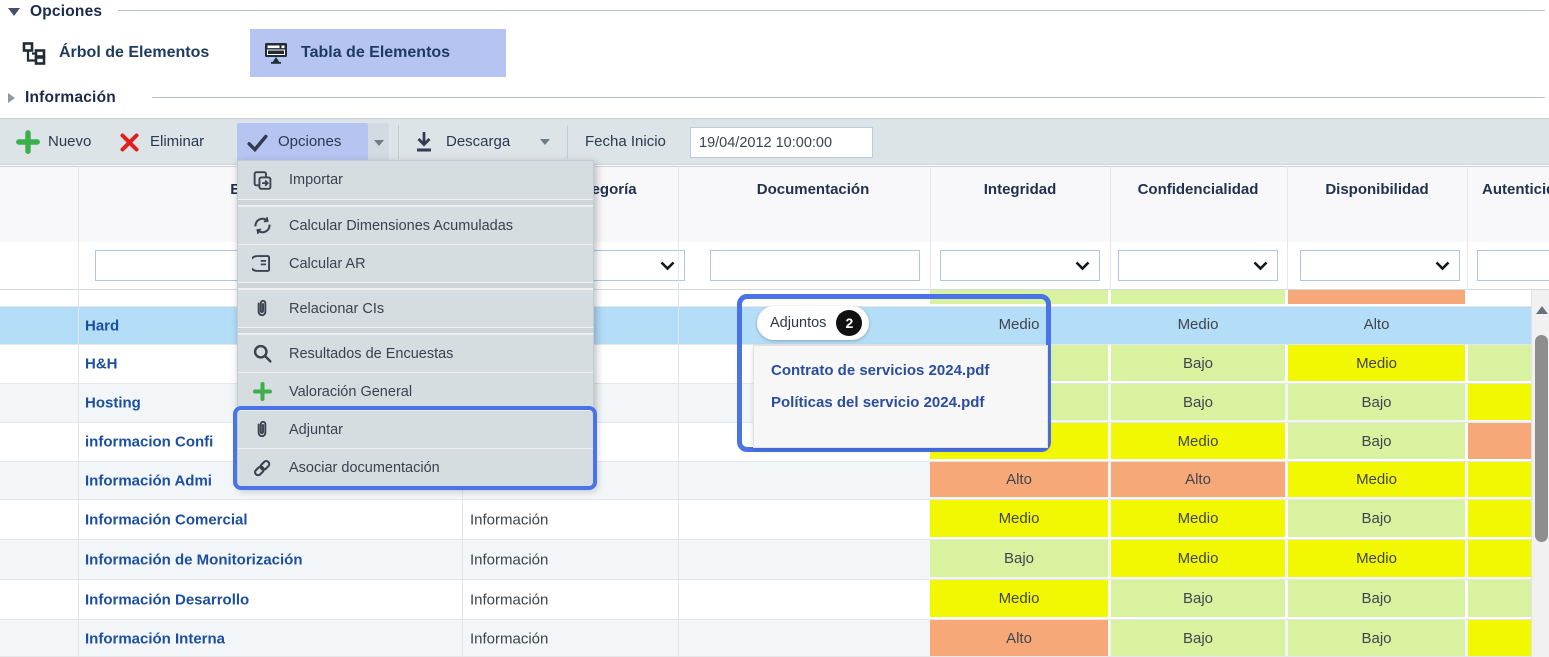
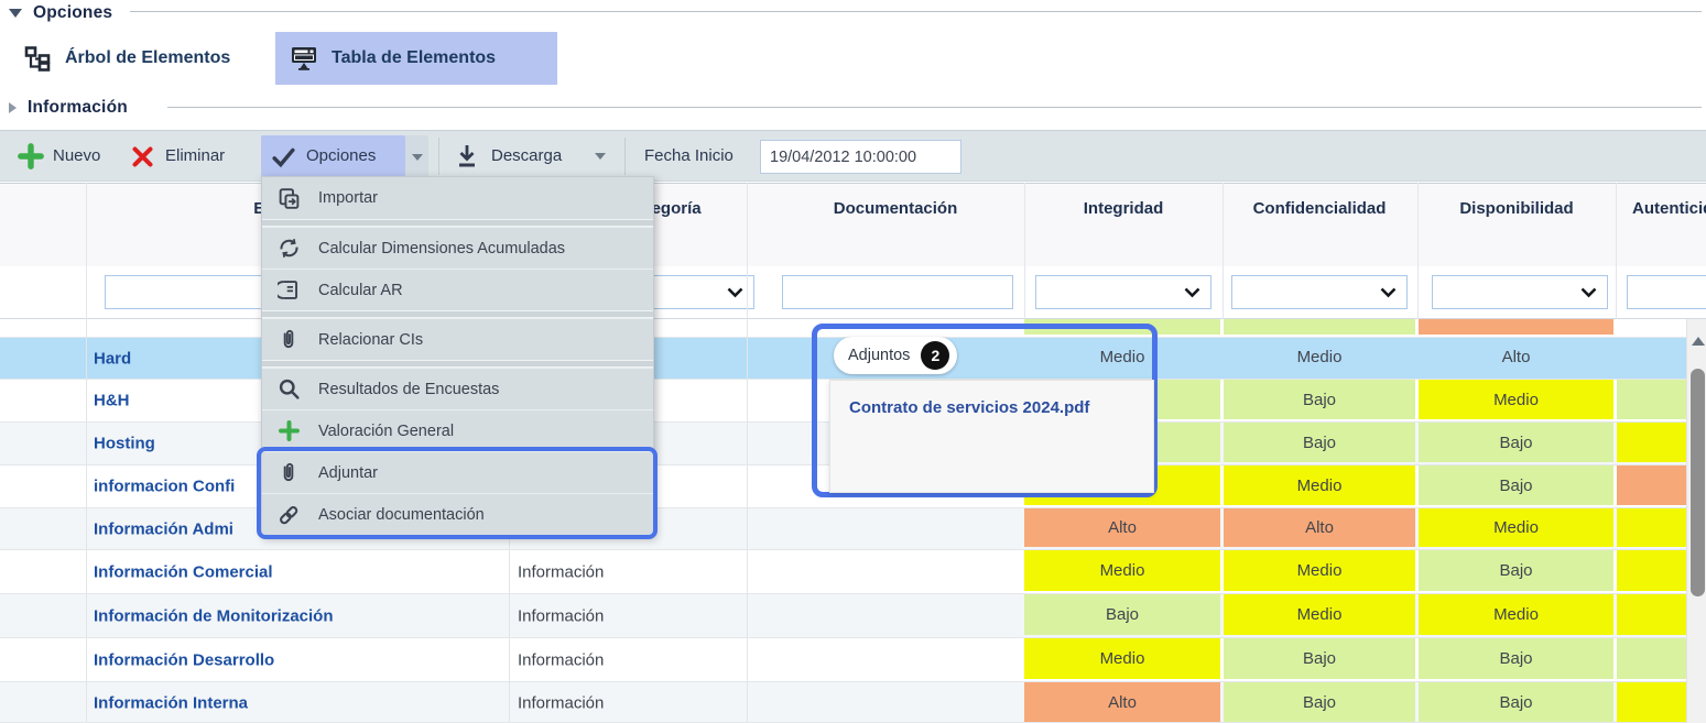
  Opciones
  Árbol de Elementos
  Tabla de Elementos
  Información
  Nuevo
  Eliminar
  Opciones
  Descarga
  Fecha Inicio
  19/04/2012 10:00:00
  Documentación
  Integridad
  Confidencialidad
  Disponibilidad
  Autentici
  Hard
  Medio
  Medio
  Alto
  H&H
  Bajo
  Medio
  Hosting
  Bajo
  Bajo
  informacion Confi
  Medio
  Bajo
  Información Admi
  Alto
  Alto
  Medio
  Información Comercial
  Información
  Medio
  Medio
  Bajo
  Información de Monitorización
  Información
  Bajo
  Medio
  Medio
  Información Desarrollo
  Información
  Medio
  Bajo
  Bajo
  Información Interna
  Información
  Alto
  Bajo
  Bajo
  Importar
  Calcular Dimensiones Acumuladas
  Calcular AR
  Relacionar CIs
  Resultados de Encuestas
  Valoración General
  Adjuntar
  Asociar documentación
  Adjuntos
  2
  Contrato de servicios 2024.pdf
- Políticas del servicio 2024.pdf
